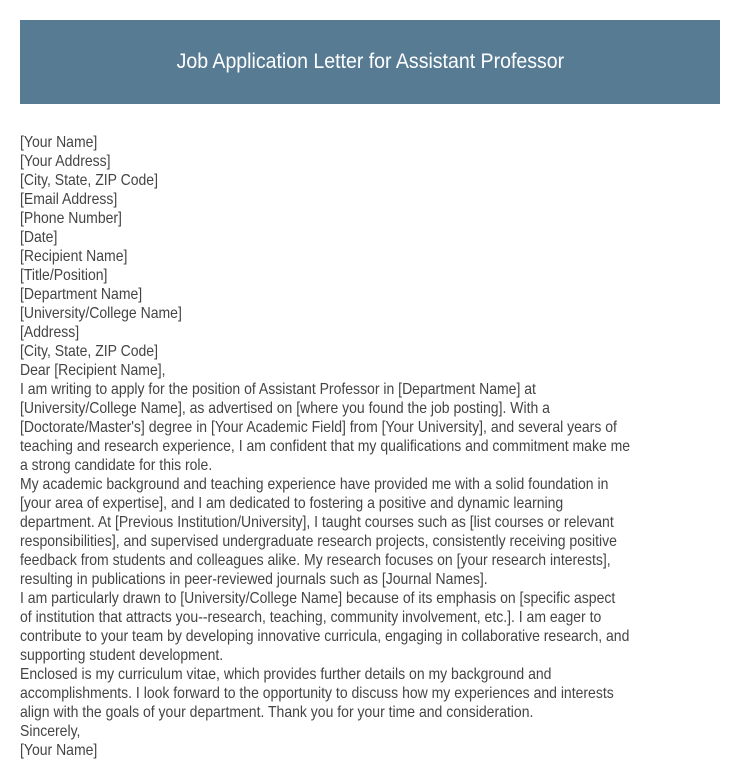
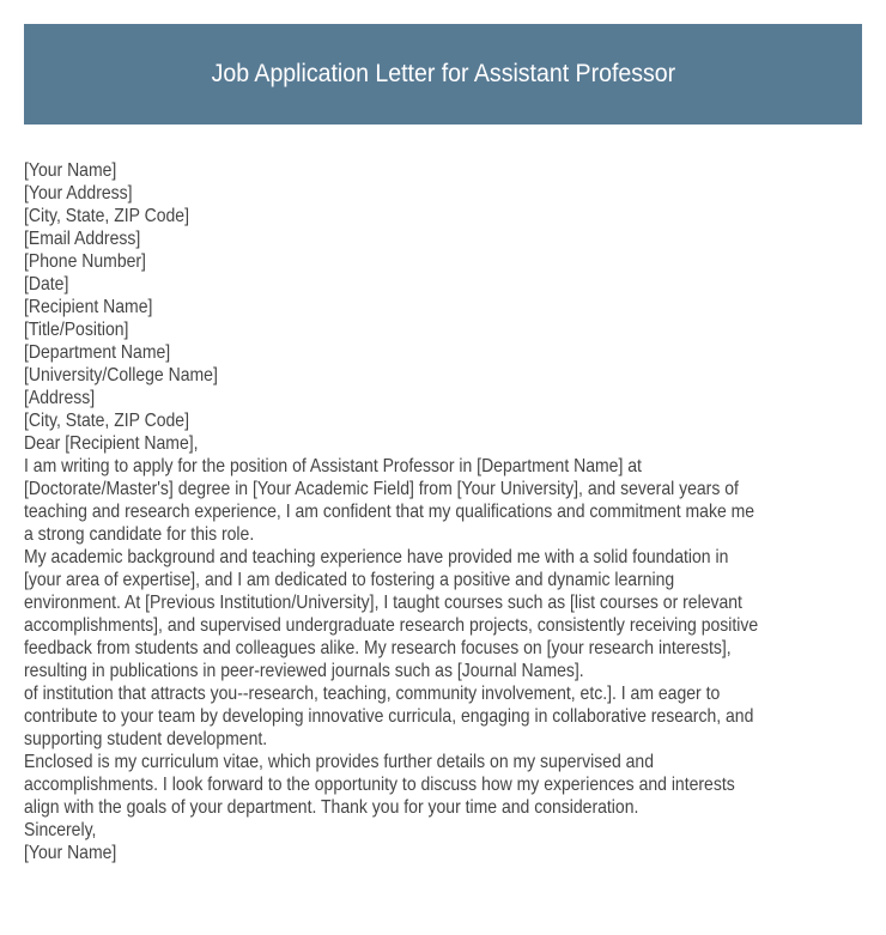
  Job Application Letter for Assistant Professor
  [Your Name]
  [Your Address]
  [City, State, ZIP Code]
  [Email Address]
  [Phone Number]
  [Date]
  [Recipient Name]
  [Title/Position]
  [Department Name]
  [University/College Name]
  [Address]
  [City, State, ZIP Code]
  Dear [Recipient Name],
  I am writing to apply for the position of Assistant Professor in [Department Name] at
- [University/College Name], as advertised on [where you found the job posting]. With a
  [Doctorate/Master's] degree in [Your Academic Field] from [Your University], and several years of
  teaching and research experience, I am confident that my qualifications and commitment make me
  a strong candidate for this role.
  My academic background and teaching experience have provided me with a solid foundation in
  [your area of expertise], and I am dedicated to fostering a positive and dynamic learning
- department. At [Previous Institution/University], I taught courses such as [list courses or relevant
+ environment. At [Previous Institution/University], I taught courses such as [list courses or relevant
- responsibilities], and supervised undergraduate research projects, consistently receiving positive
+ accomplishments], and supervised undergraduate research projects, consistently receiving positive
  feedback from students and colleagues alike. My research focuses on [your research interests],
  resulting in publications in peer-reviewed journals such as [Journal Names].
- I am particularly drawn to [University/College Name] because of its emphasis on [specific aspect
  of institution that attracts you--research, teaching, community involvement, etc.]. I am eager to
  contribute to your team by developing innovative curricula, engaging in collaborative research, and
  supporting student development.
- Enclosed is my curriculum vitae, which provides further details on my background and
+ Enclosed is my curriculum vitae, which provides further details on my supervised and
  accomplishments. I look forward to the opportunity to discuss how my experiences and interests
  align with the goals of your department. Thank you for your time and consideration.
  Sincerely,
  [Your Name]
